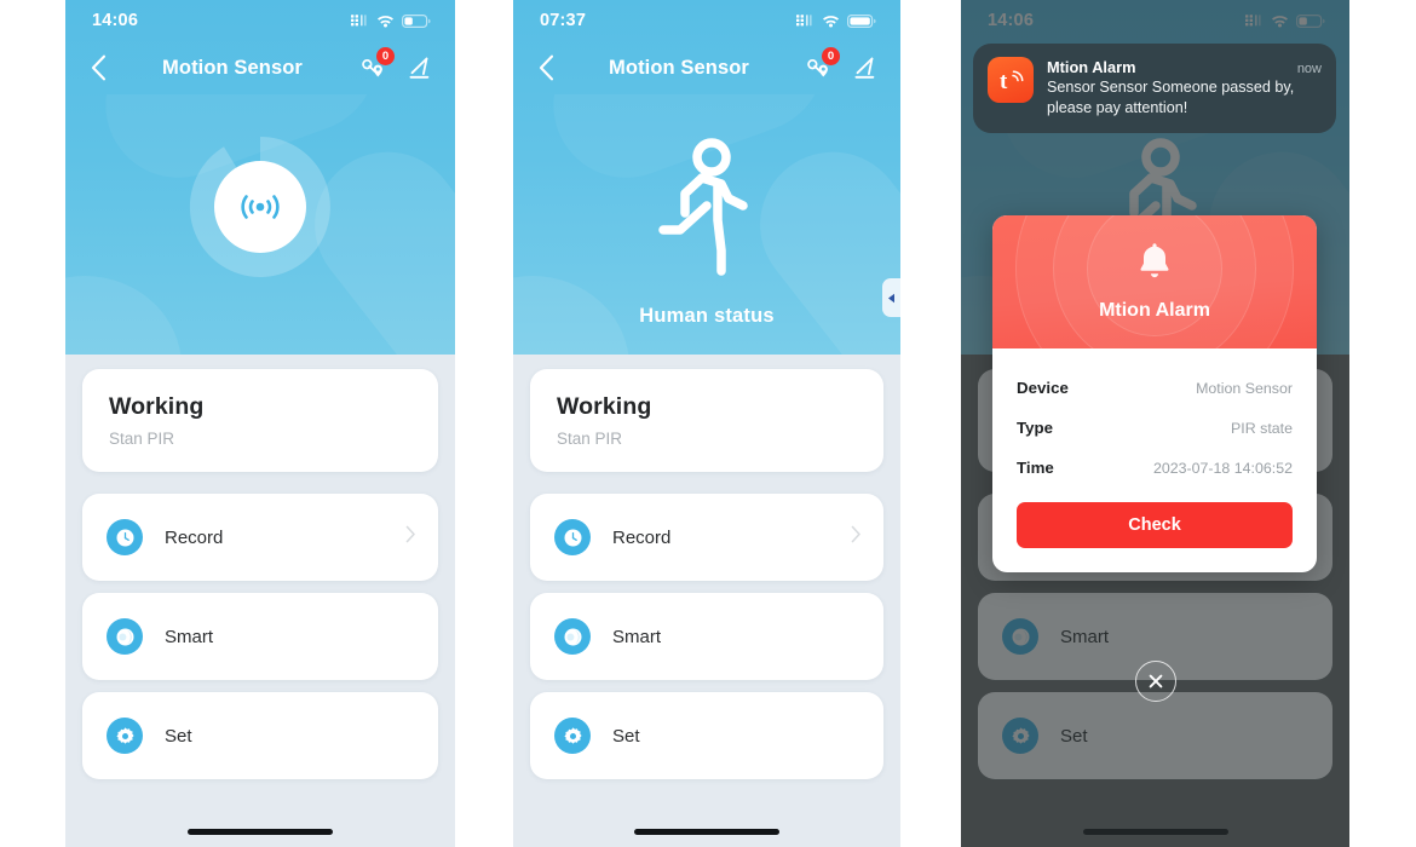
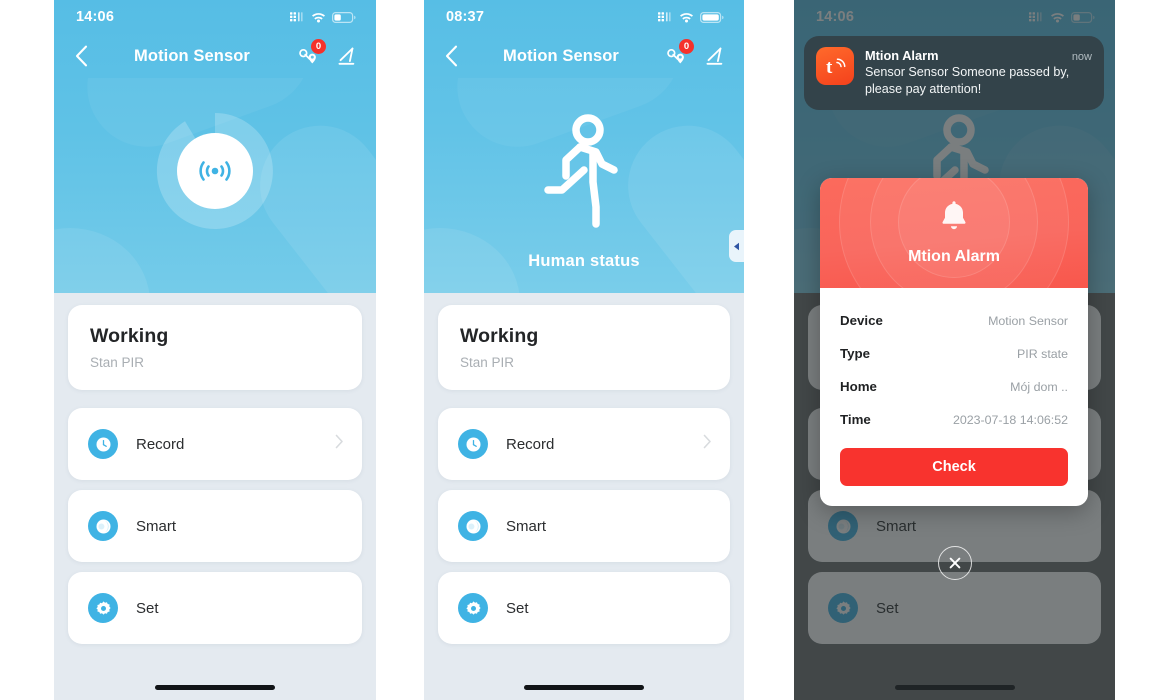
  14:06
  Motion Sensor
  0
  Working
  Stan PIR
  Record
  Smart
  Set
- 07:37
+ 08:37
  Motion Sensor
  0
  Human status
  Working
  Stan PIR
  Record
  Smart
  Set
  14:06
  Smart
  Set
  t
  Mtion Alarm
  now
  Sensor Sensor Someone passed by, please pay attention!
  Mtion Alarm
  Device
  Motion Sensor
  Type
  PIR state
+ Home
+ Mój dom ..
  Time
  2023-07-18 14:06:52
  Check
